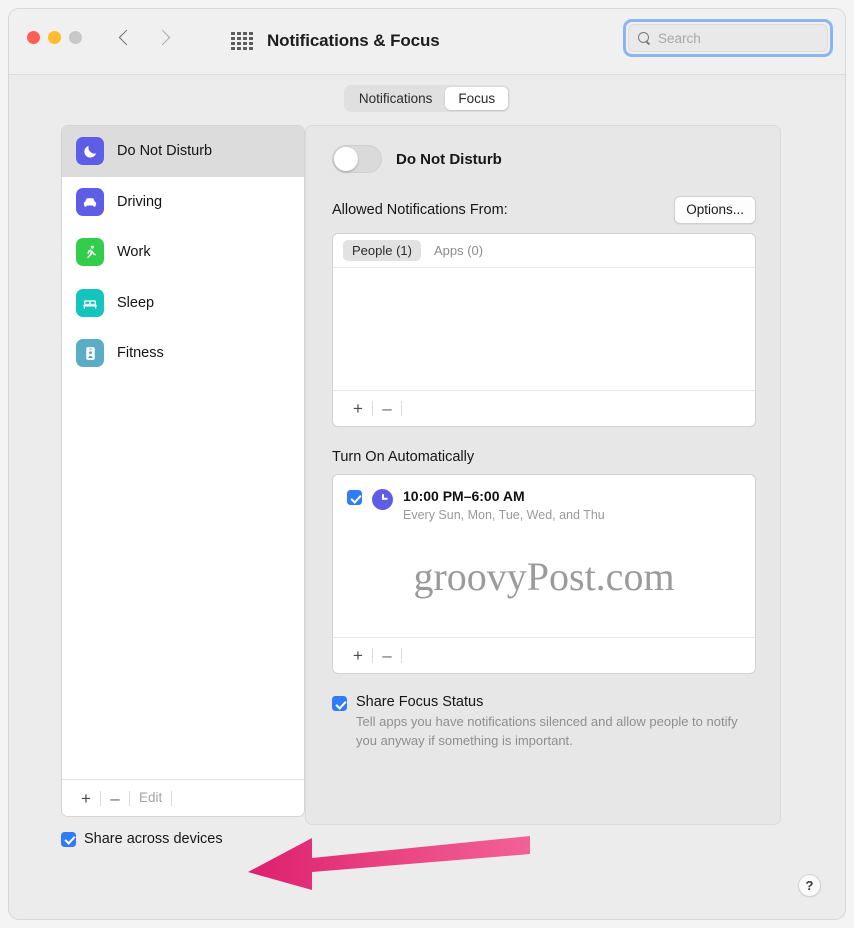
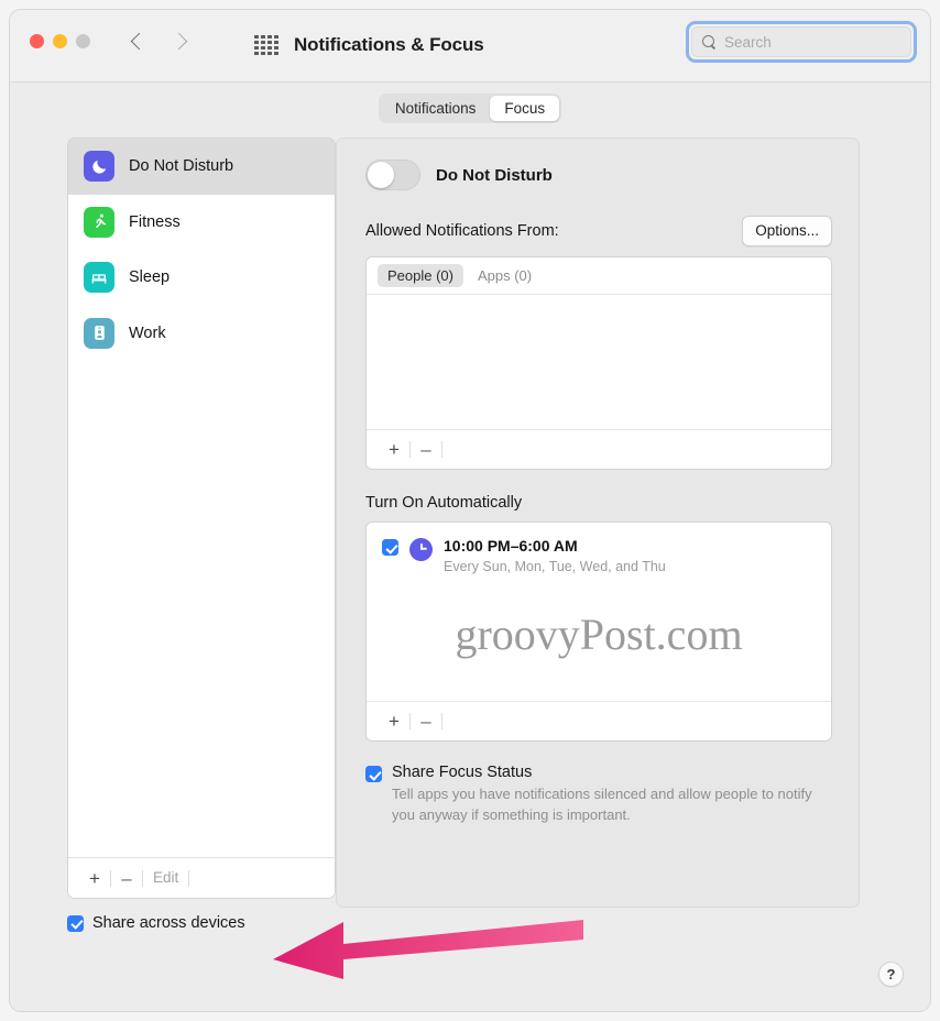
  Notifications & Focus
  Search
  Notifications
  Focus
  Do Not Disturb
- Driving
- Work
+ Fitness
  Sleep
- Fitness
+ Work
  +
  –
  Edit
  Share across devices
  Do Not Disturb
  Allowed Notifications From:
  Options...
- People (1)
+ People (0)
  Apps (0)
  +
  –
  Turn On Automatically
  10:00 PM–6:00 AM
  Every Sun, Mon, Tue, Wed, and Thu
  groovyPost.com
  +
  –
  Share Focus Status
  Tell apps you have notifications silenced and allow people to notify you anyway if something is important.
  ?
